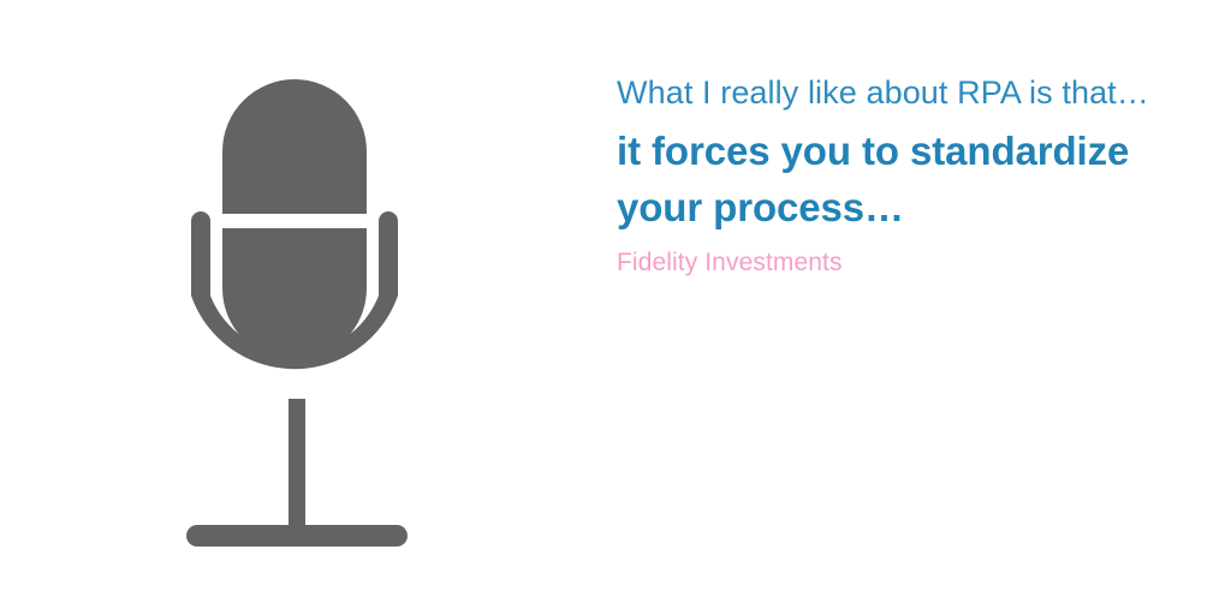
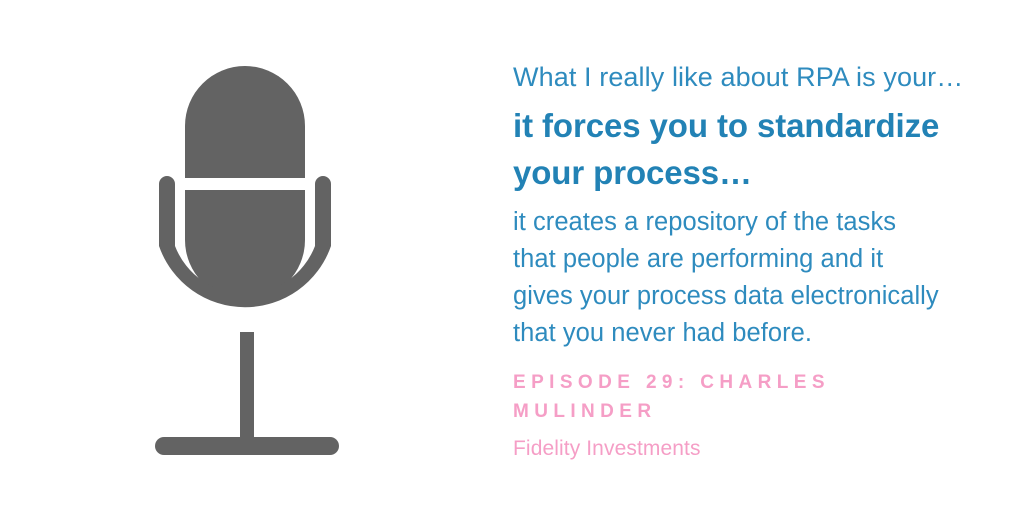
- What I really like about RPA is that…
+ What I really like about RPA is your…
  it forces you to standardize
  your process…
+ it creates a repository of the tasks
+ that people are performing and it
+ gives your process data electronically
+ that you never had before.
+ EPISODE 29: CHARLES MULINDER
  Fidelity Investments
